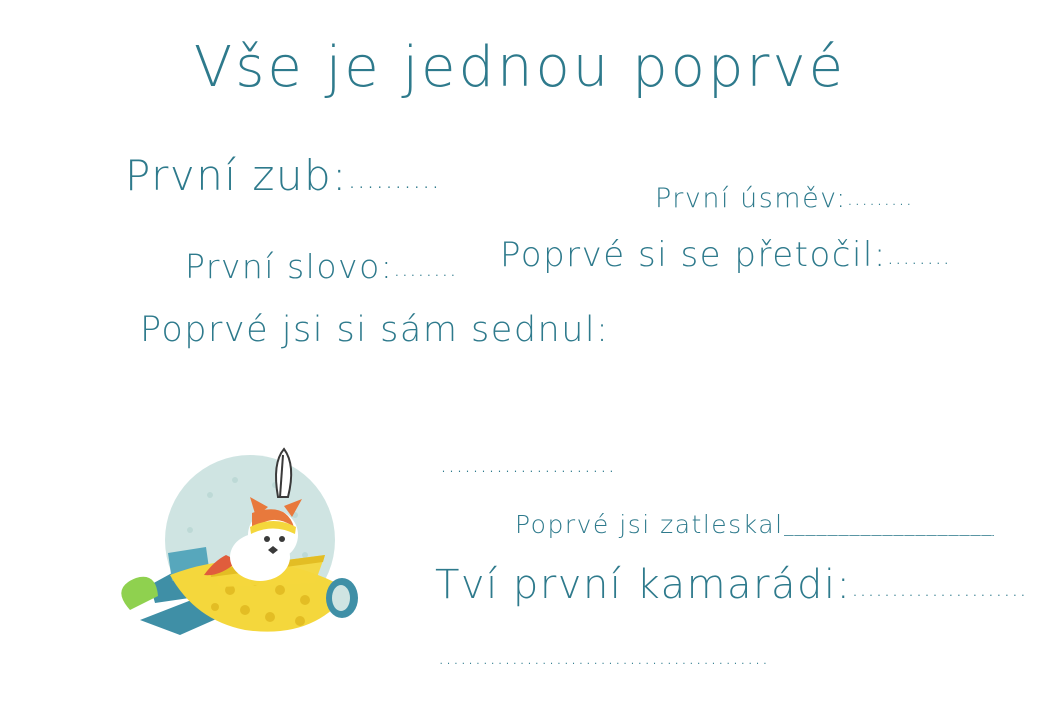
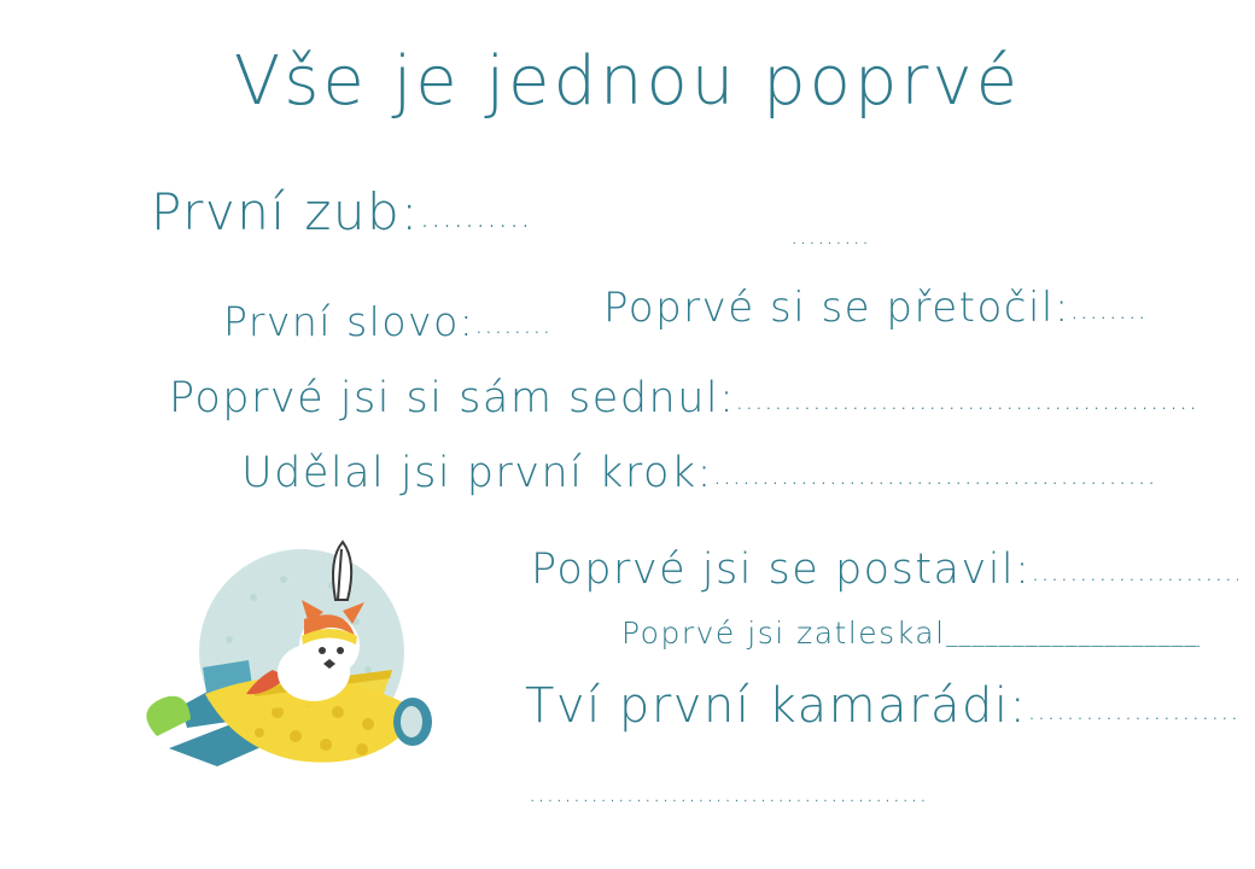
  Vše je jednou poprvé
  První zub:
- První úsměv:
  První slovo:
  ........
  Poprvé si se přetočil:
  ........
  Poprvé jsi si sám sednul:
+ ................................................
+ Udělal jsi první krok:
+ ..............................................
+ Poprvé jsi se postavil:
  ......................
  Poprvé jsi zatleskal
  ___________________
  Tví první kamarádi:
  ......................
  .............................................
